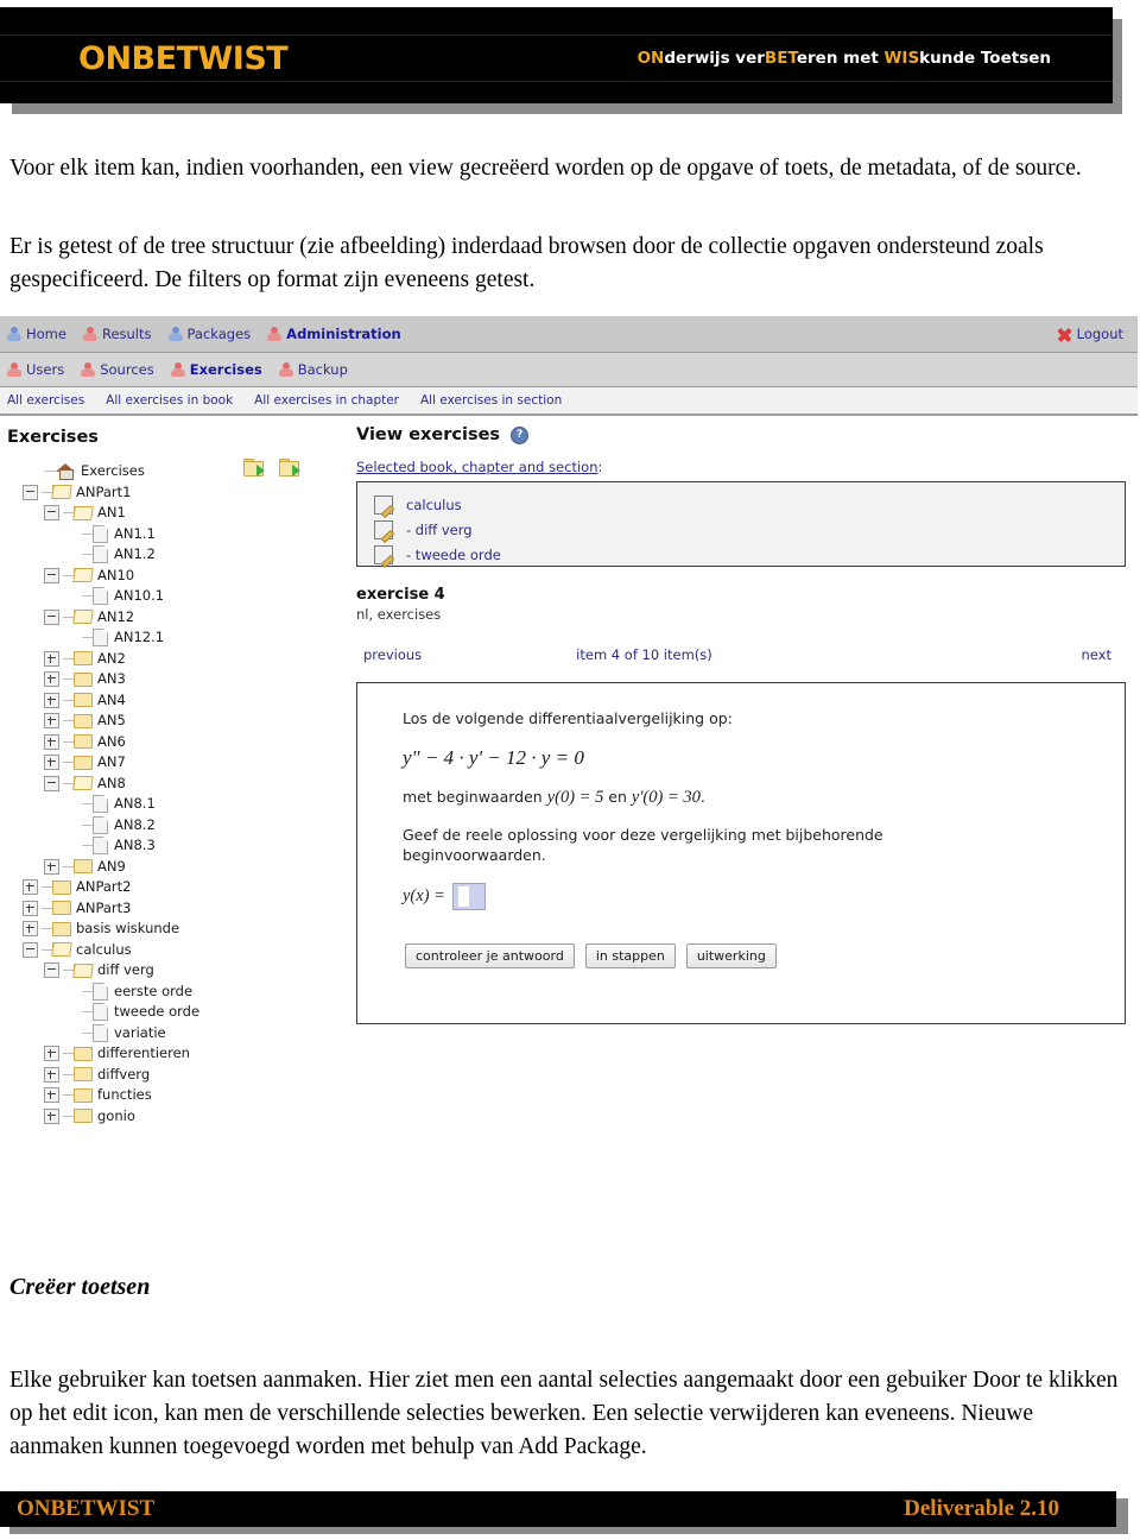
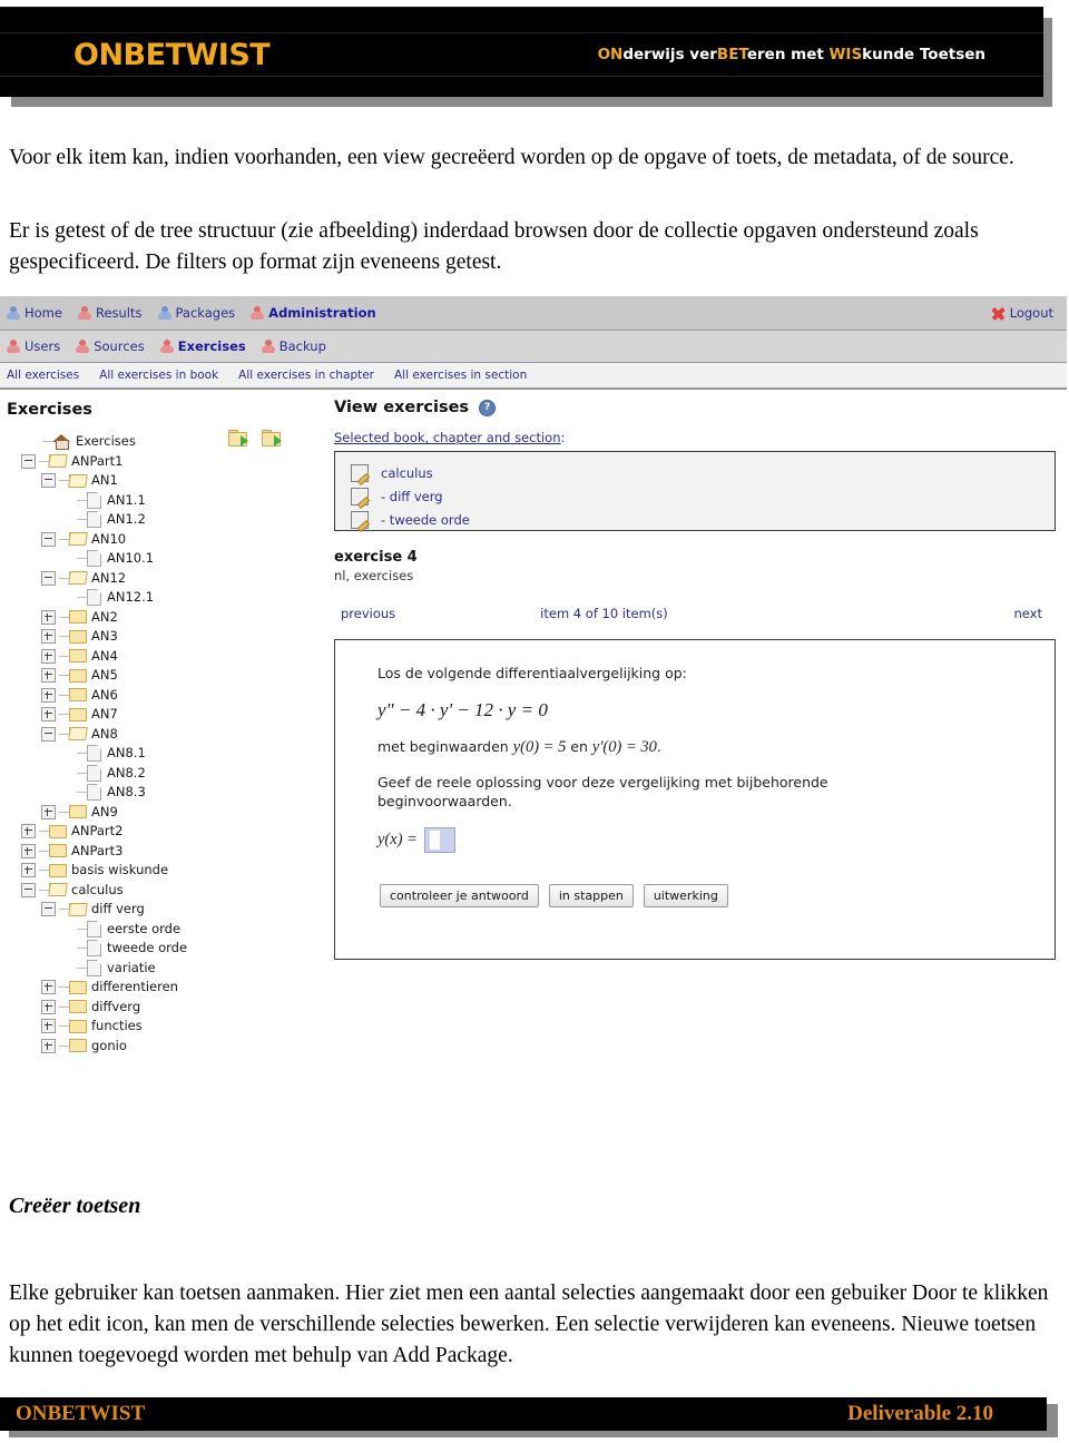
  ONBETWIST
  ONderwijs verBETeren met WISkunde Toetsen
  Voor elk item kan, indien voorhanden, een view gecreëerd worden op de opgave of toets, de metadata, of de source.
  Er is getest of de tree structuur (zie afbeelding) inderdaad browsen door de collectie opgaven ondersteund zoals gespecificeerd. De filters op format zijn eveneens getest.
  Home
  Results
  Packages
  Administration
  Logout
  Users
  Sources
  Exercises
  Backup
  All exercises
  All exercises in book
  All exercises in chapter
  All exercises in section
  Exercises
  Exercises
  ANPart1
  AN1
  AN1.1
  AN1.2
  AN10
  AN10.1
  AN12
  AN12.1
  AN2
  AN3
  AN4
  AN5
  AN6
  AN7
  AN8
  AN8.1
  AN8.2
  AN8.3
  AN9
  ANPart2
  ANPart3
  basis wiskunde
  calculus
  diff verg
  eerste orde
  tweede orde
  variatie
  differentieren
  diffverg
  functies
  gonio
  View exercises
  ?
  Selected book, chapter and section:
  calculus
  - diff verg
  - tweede orde
  exercise 4
  nl, exercises
  previous
  item 4 of 10 item(s)
  next
  Los de volgende differentiaalvergelijking op:
  y" − 4 · y' − 12 · y = 0
  met beginwaarden y(0) = 5 en y'(0) = 30.
  Geef de reele oplossing voor deze vergelijking met bijbehorende beginvoorwaarden.
  y(x) =
  controleer je antwoord
  in stappen
  uitwerking
  Creëer toetsen
- Elke gebruiker kan toetsen aanmaken. Hier ziet men een aantal selecties aangemaakt door een gebuiker Door te klikken op het edit icon, kan men de verschillende selecties bewerken. Een selectie verwijderen kan eveneens. Nieuwe aanmaken kunnen toegevoegd worden met behulp van Add Package.
+ Elke gebruiker kan toetsen aanmaken. Hier ziet men een aantal selecties aangemaakt door een gebuiker Door te klikken op het edit icon, kan men de verschillende selecties bewerken. Een selectie verwijderen kan eveneens. Nieuwe toetsen kunnen toegevoegd worden met behulp van Add Package.
  ONBETWIST
  Deliverable 2.10
